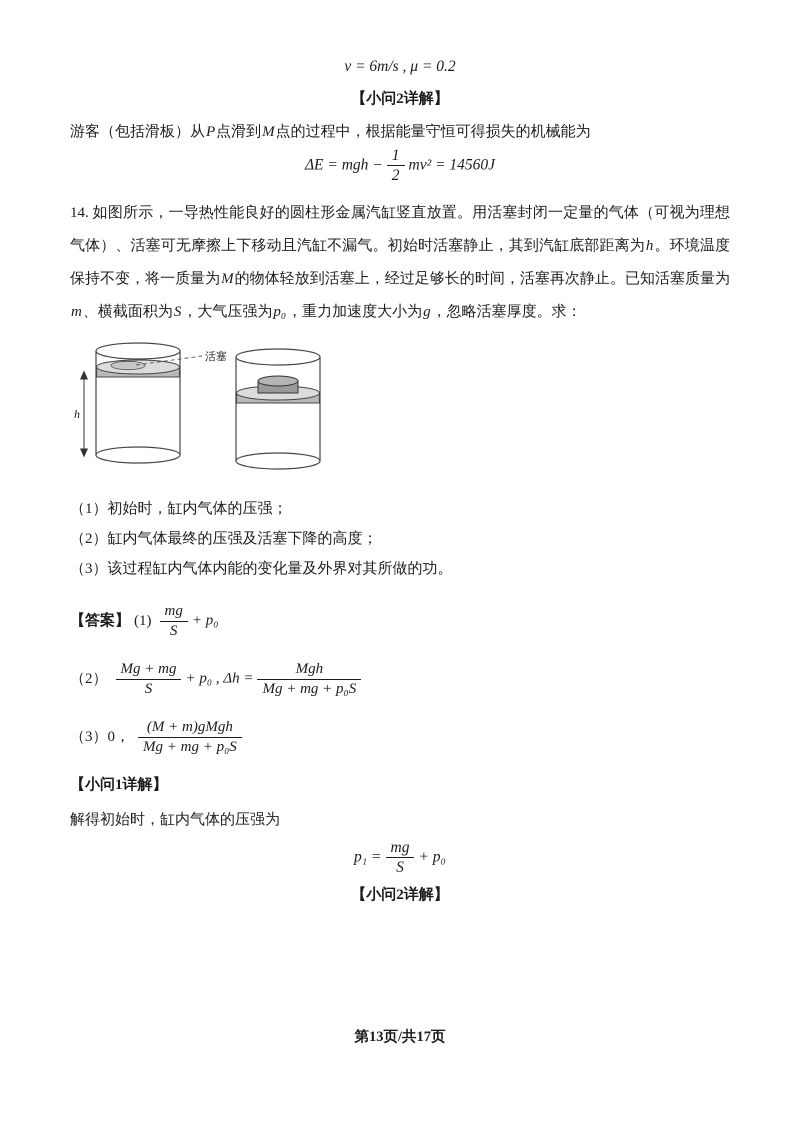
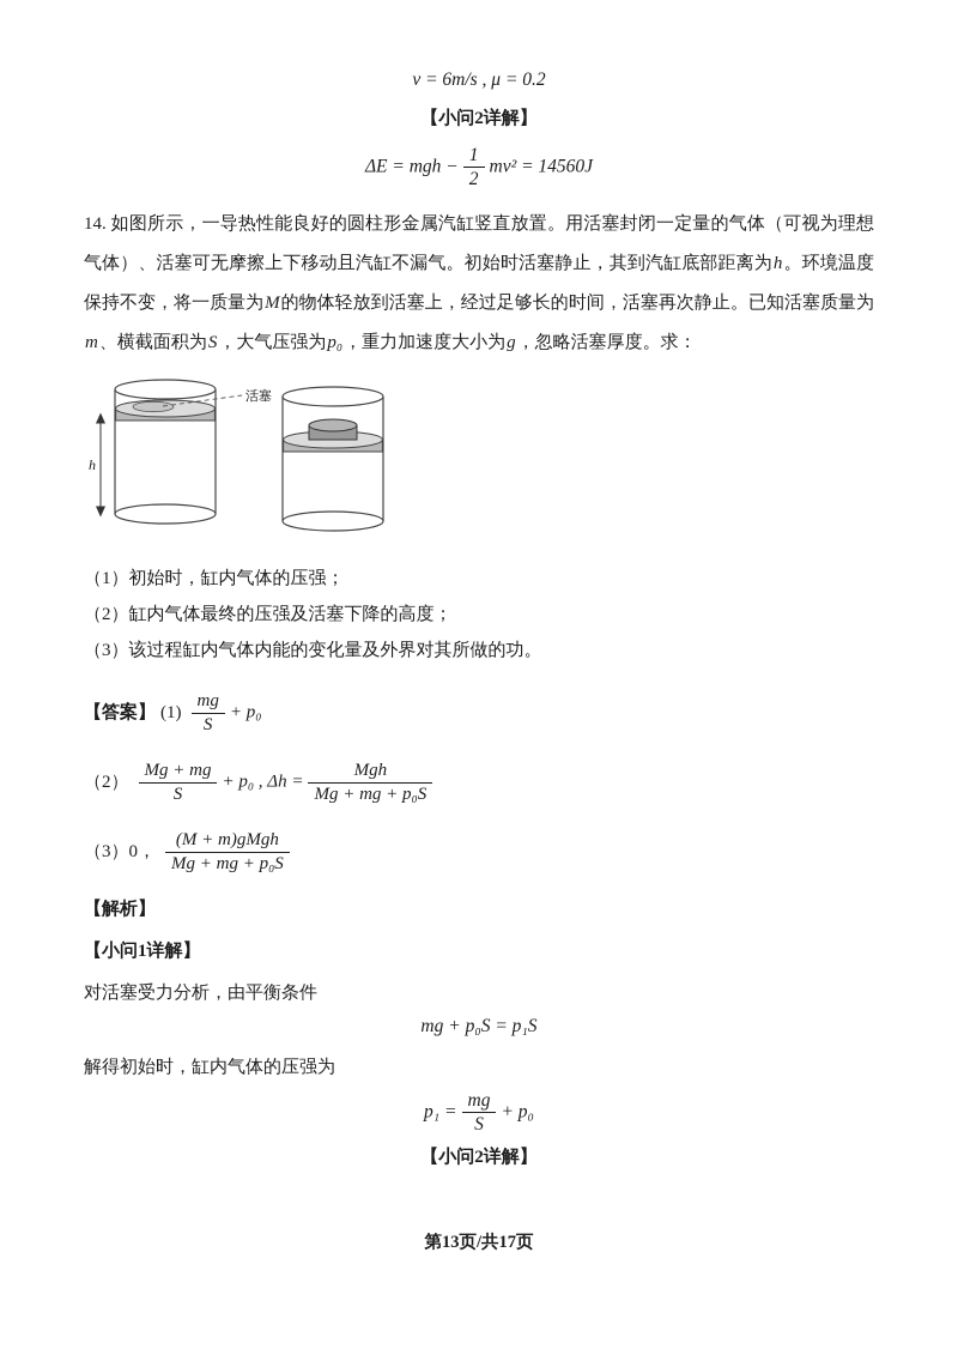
  v = 6m/s , μ = 0.2
  【小问2详解】
- 游客（包括滑板）从P点滑到M点的过程中，根据能量守恒可得损失的机械能为
  ΔE = mgh −
  1
  2
  mv² = 14560J
  14. 如图所示，一导热性能良好的圆柱形金属汽缸竖直放置。用活塞封闭一定量的气体（可视为理想气体）、活塞可无摩擦上下移动且汽缸不漏气。初始时活塞静止，其到汽缸底部距离为h。环境温度保持不变，将一质量为M的物体轻放到活塞上，经过足够长的时间，活塞再次静止。已知活塞质量为m、横截面积为S，大气压强为p₀，重力加速度大小为g，忽略活塞厚度。求：
  活塞
  h
  （1）初始时，缸内气体的压强；
  （2）缸内气体最终的压强及活塞下降的高度；
  （3）该过程缸内气体内能的变化量及外界对其所做的功。
  【答案】
  (1)
  mg
  S
  + p₀
  （2）
  Mg + mg
  S
  + p₀ , Δh =
  Mgh
  Mg + mg + p₀S
  （3）0，
  (M + m)gMgh
  Mg + mg + p₀S
+ 【解析】
  【小问1详解】
+ 对活塞受力分析，由平衡条件
+ mg + p₀S = p₁S
  解得初始时，缸内气体的压强为
  p₁ =
  mg
  S
  + p₀
  【小问2详解】
  第13页/共17页
